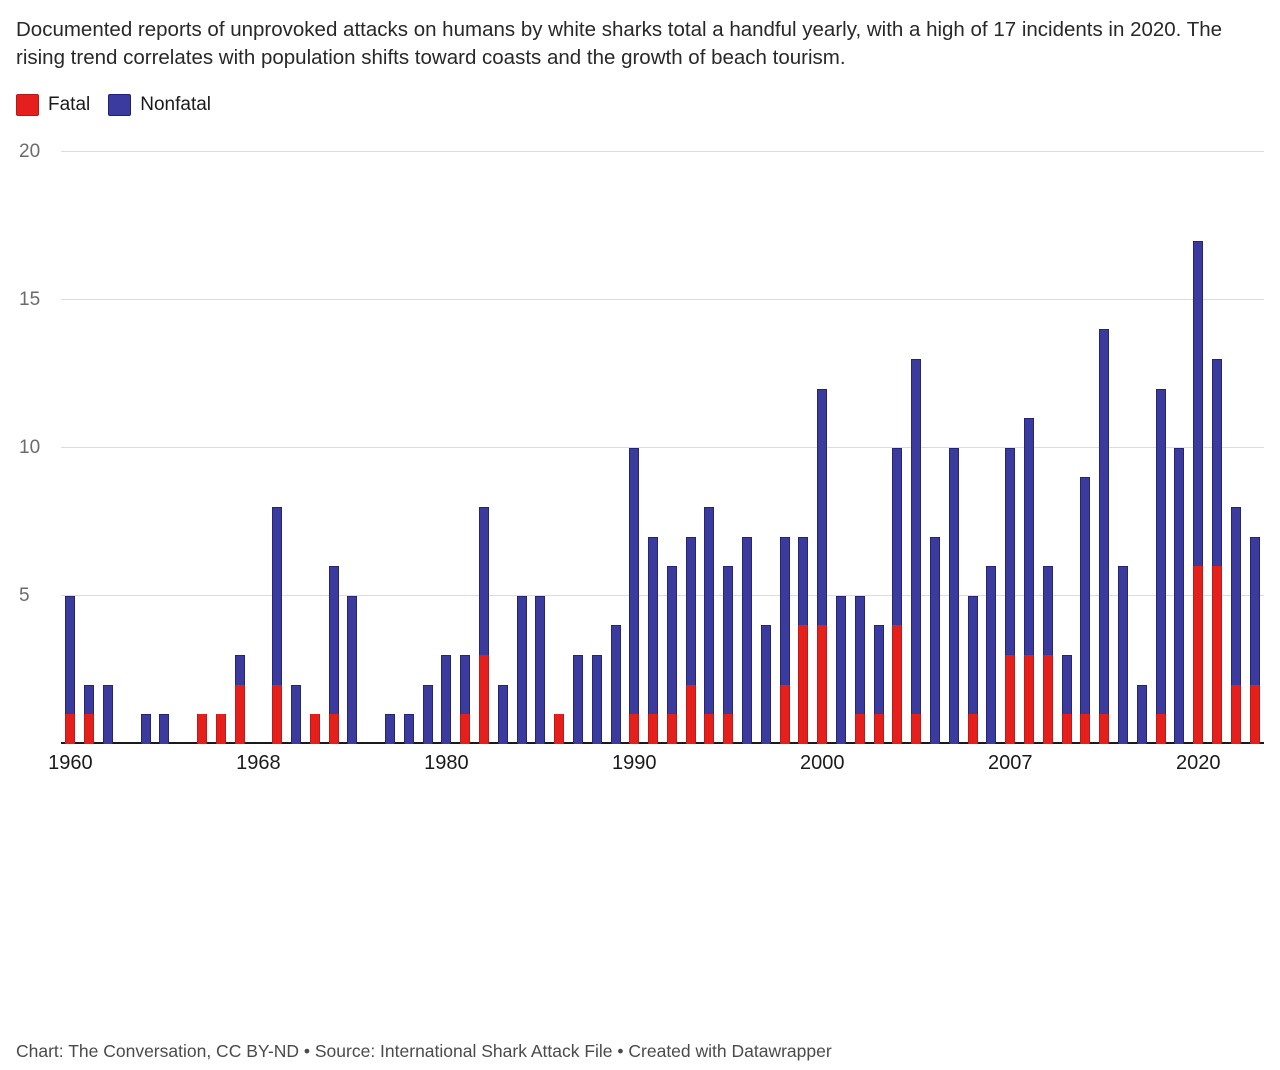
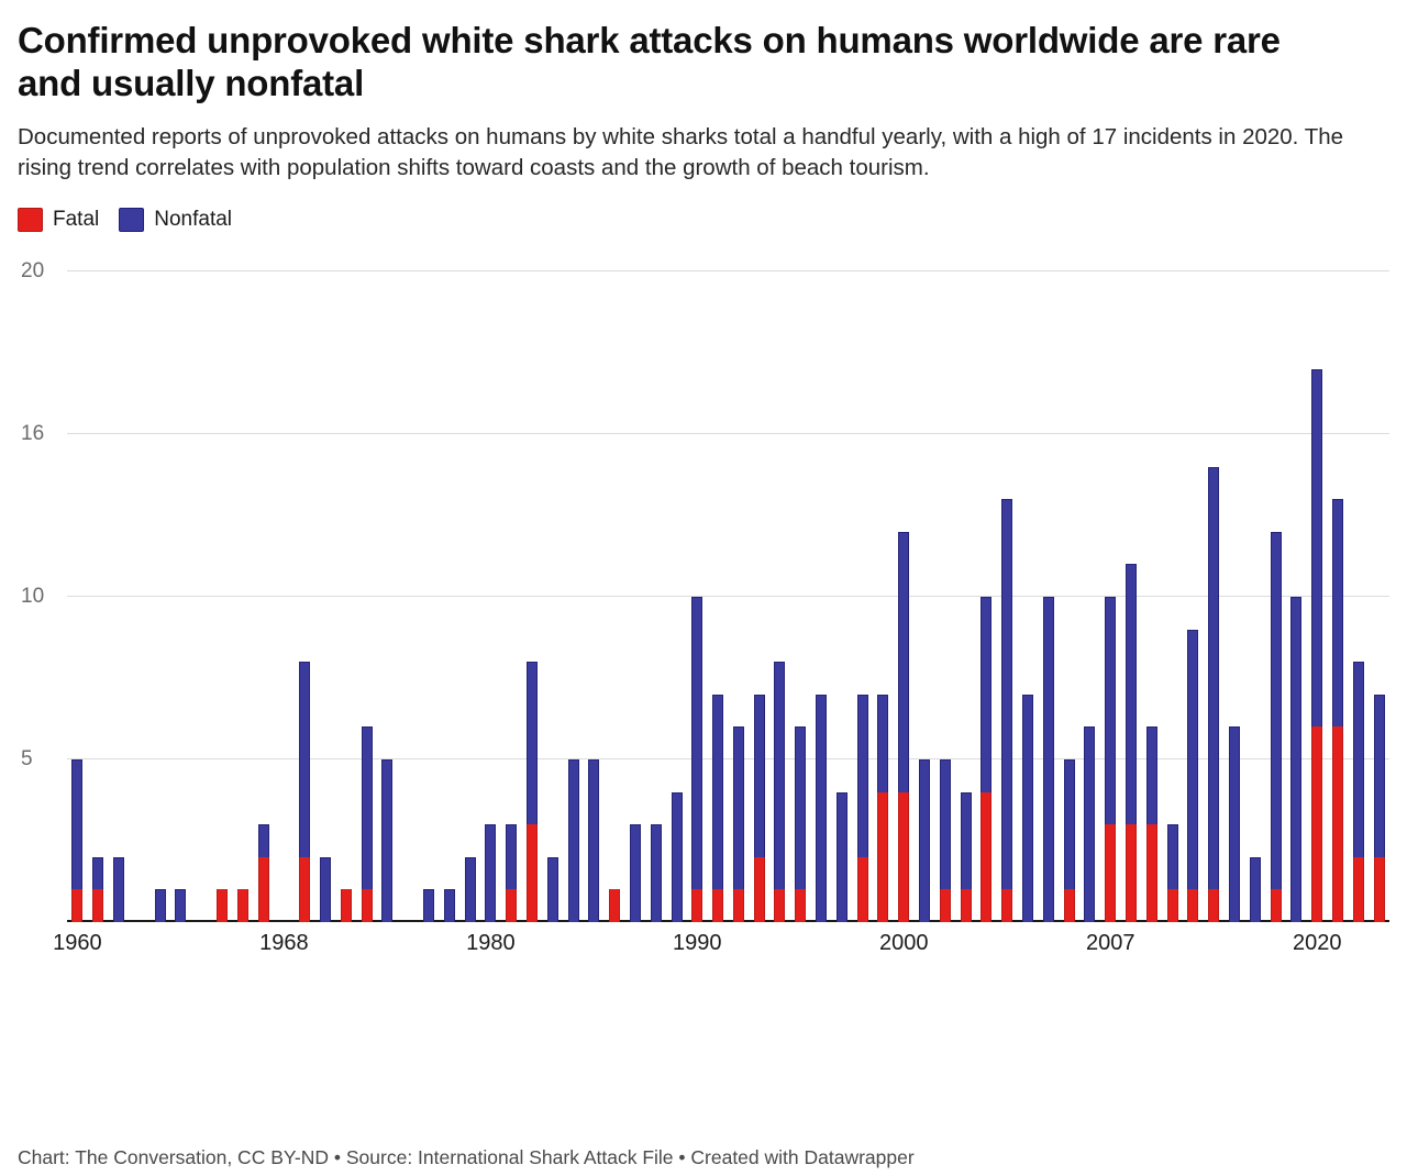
+ Confirmed unprovoked white shark attacks on humans worldwide are rare and usually nonfatal
  Documented reports of unprovoked attacks on humans by white sharks total a handful yearly, with a high of 17 incidents in 2020. The rising trend correlates with population shifts toward coasts and the growth of beach tourism.
  Fatal
  Nonfatal
  5
  10
- 15
+ 16
  20
  1960
  1968
  1980
  1990
  2000
  2007
  2020
  Chart: The Conversation, CC BY-ND • Source: International Shark Attack File • Created with Datawrapper
